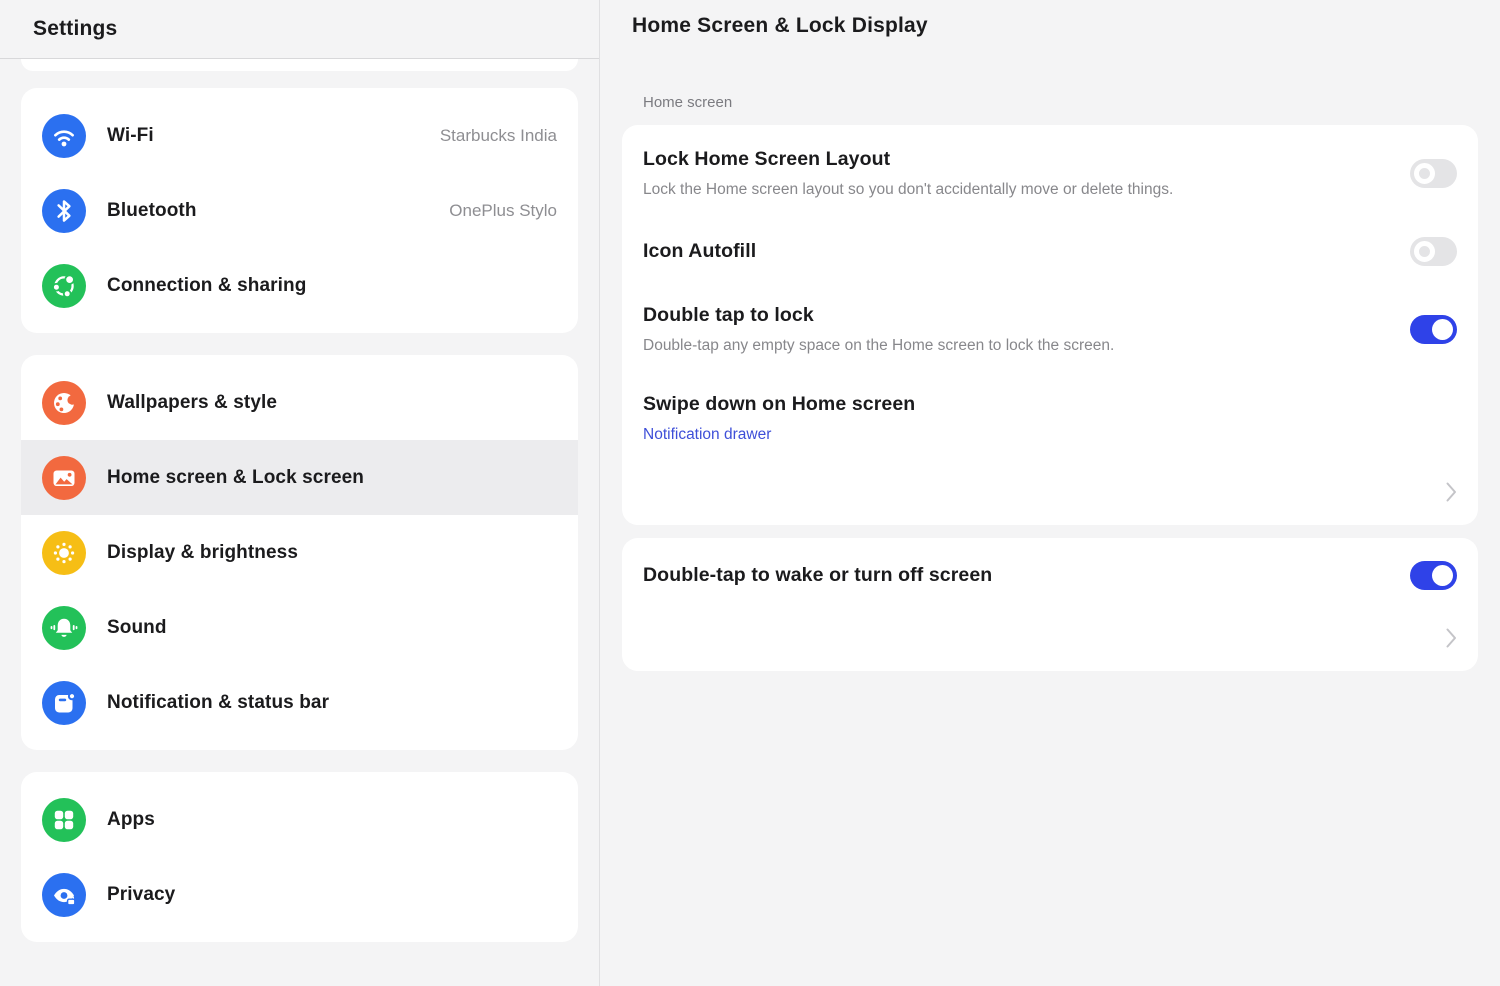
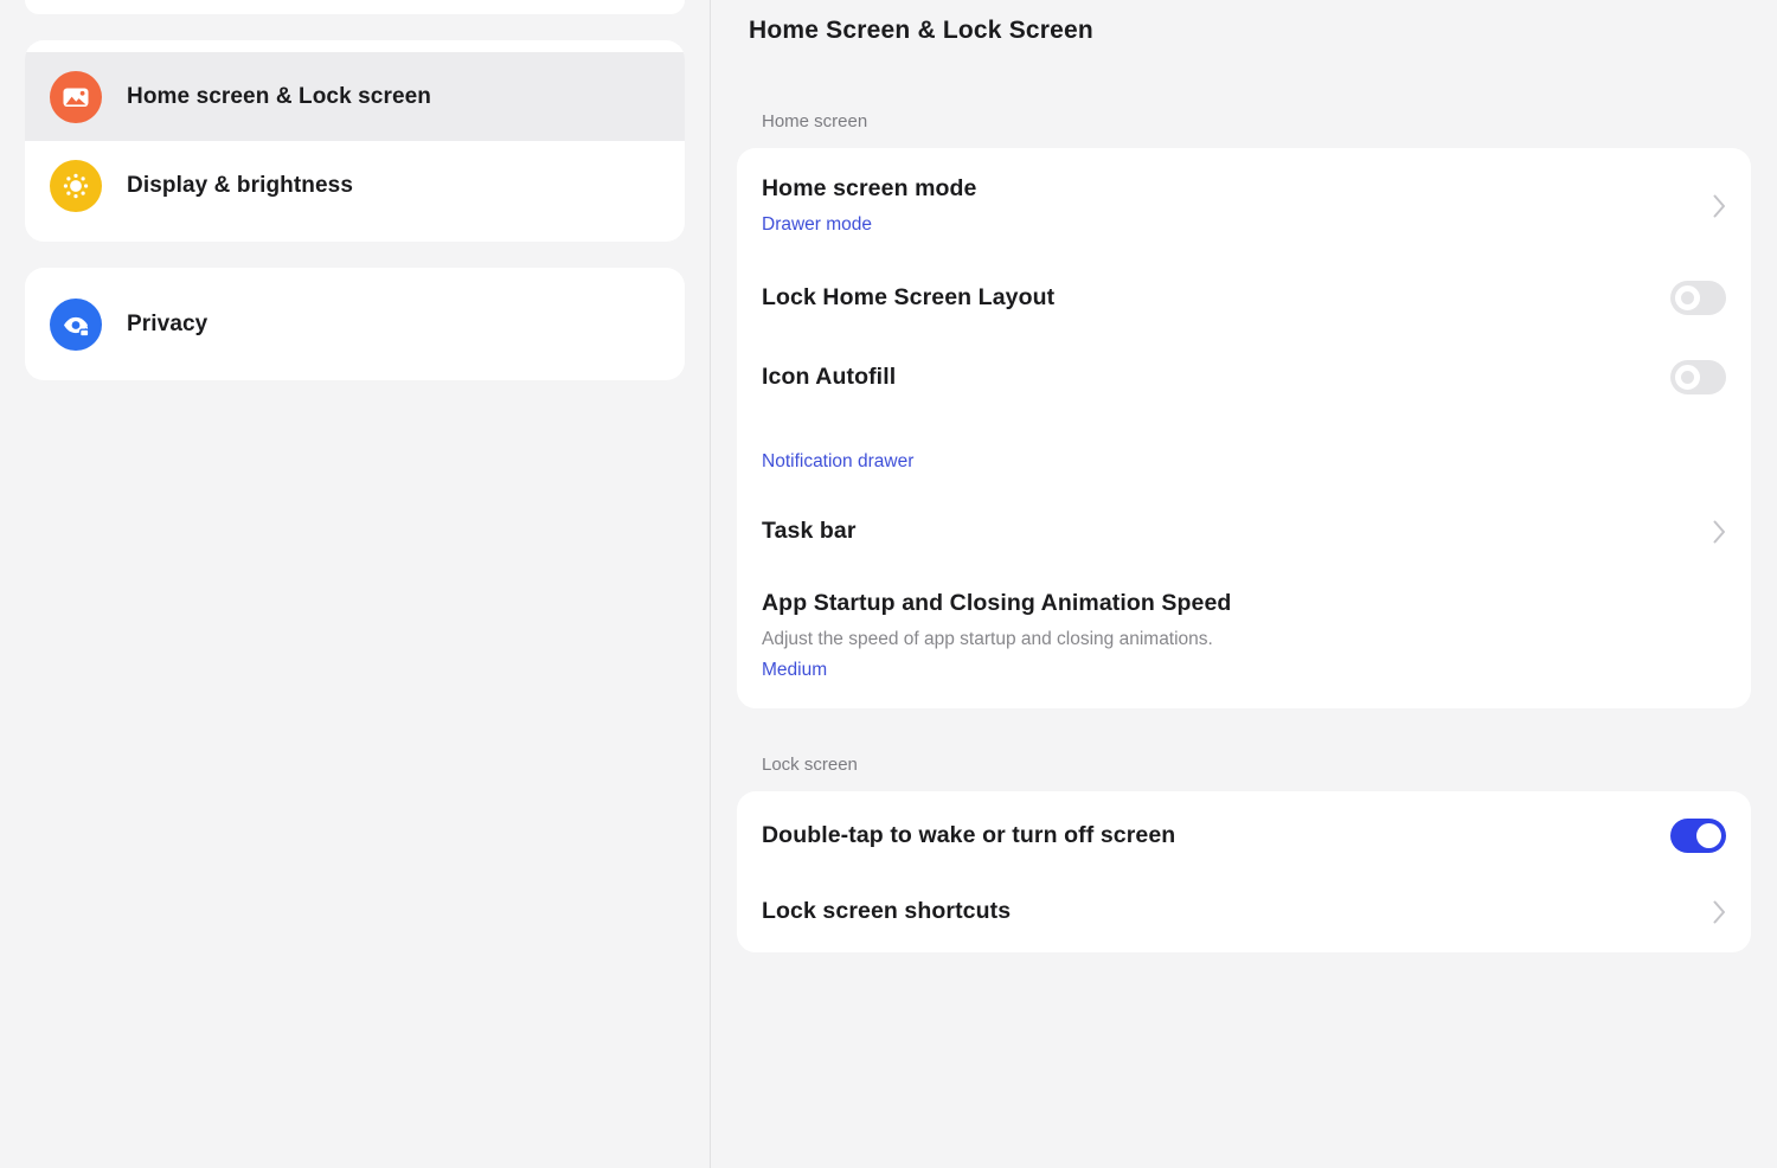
- Settings
- Wi-Fi
- Starbucks India
- Bluetooth
- OnePlus Stylo
- Connection & sharing
- Wallpapers & style
  Home screen & Lock screen
  Display & brightness
- Sound
- Notification & status bar
- Apps
  Privacy
- Home Screen & Lock Display
+ Home Screen & Lock Screen
  Home screen
+ Home screen mode
+ Drawer mode
  Lock Home Screen Layout
- Lock the Home screen layout so you don't accidentally move or delete things.
  Icon Autofill
- Double tap to lock
- Double-tap any empty space on the Home screen to lock the screen.
- Swipe down on Home screen
  Notification drawer
+ Task bar
+ App Startup and Closing Animation Speed
+ Adjust the speed of app startup and closing animations.
+ Medium
+ Lock screen
  Double-tap to wake or turn off screen
+ Lock screen shortcuts
